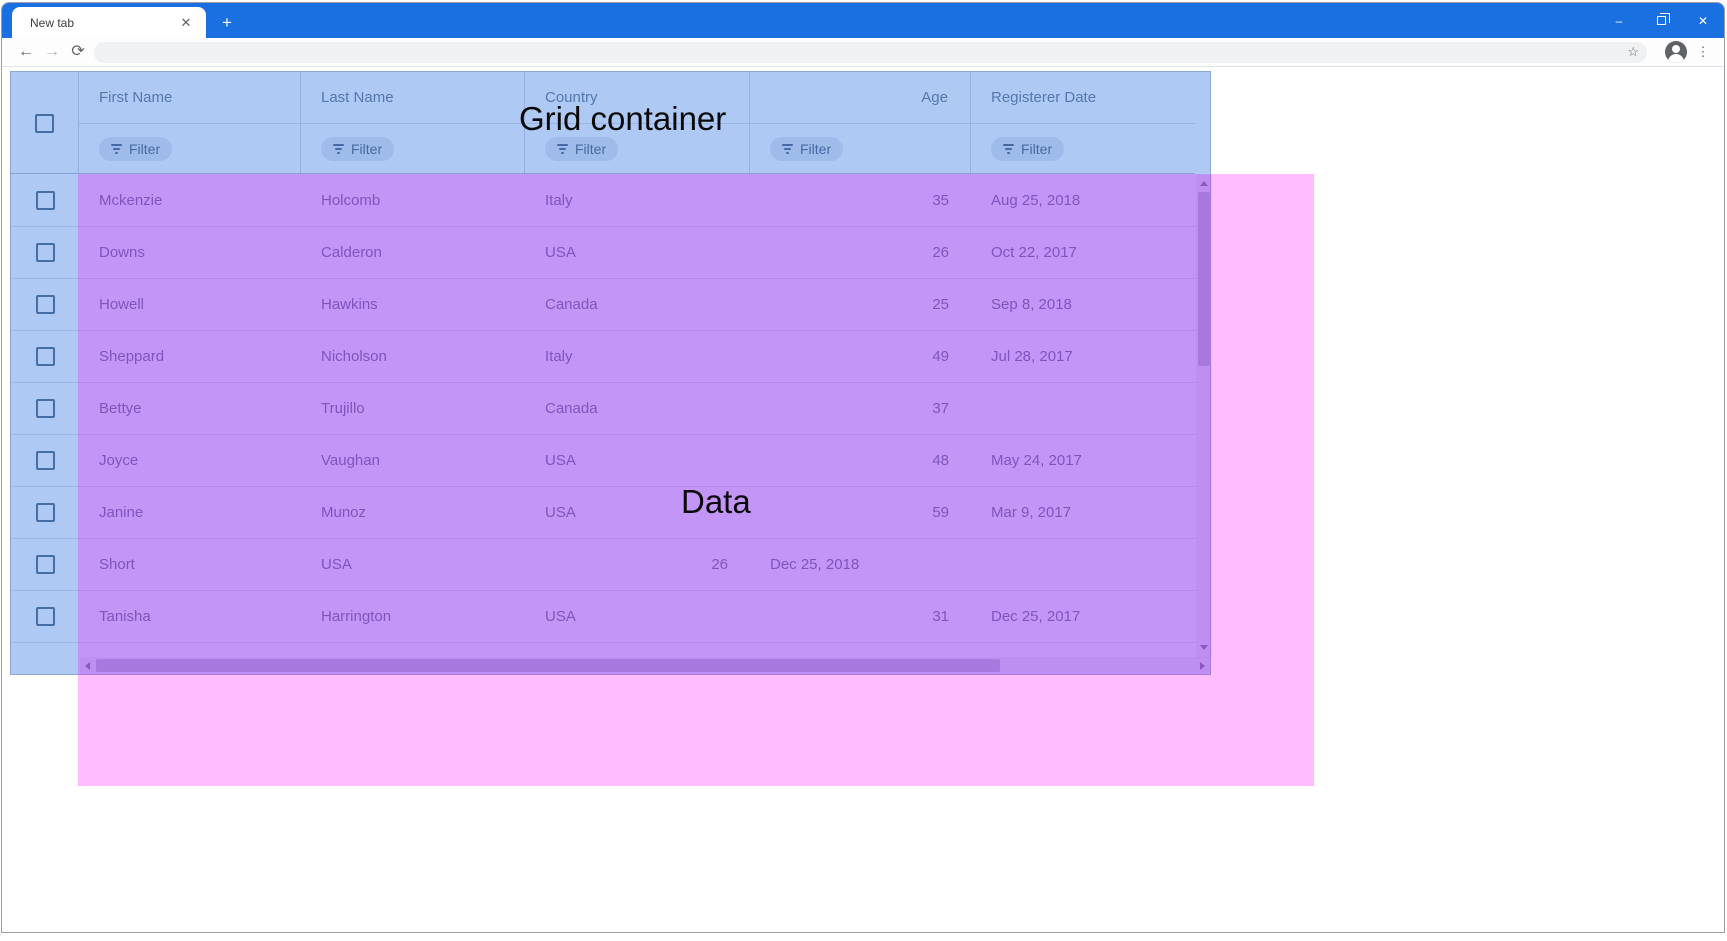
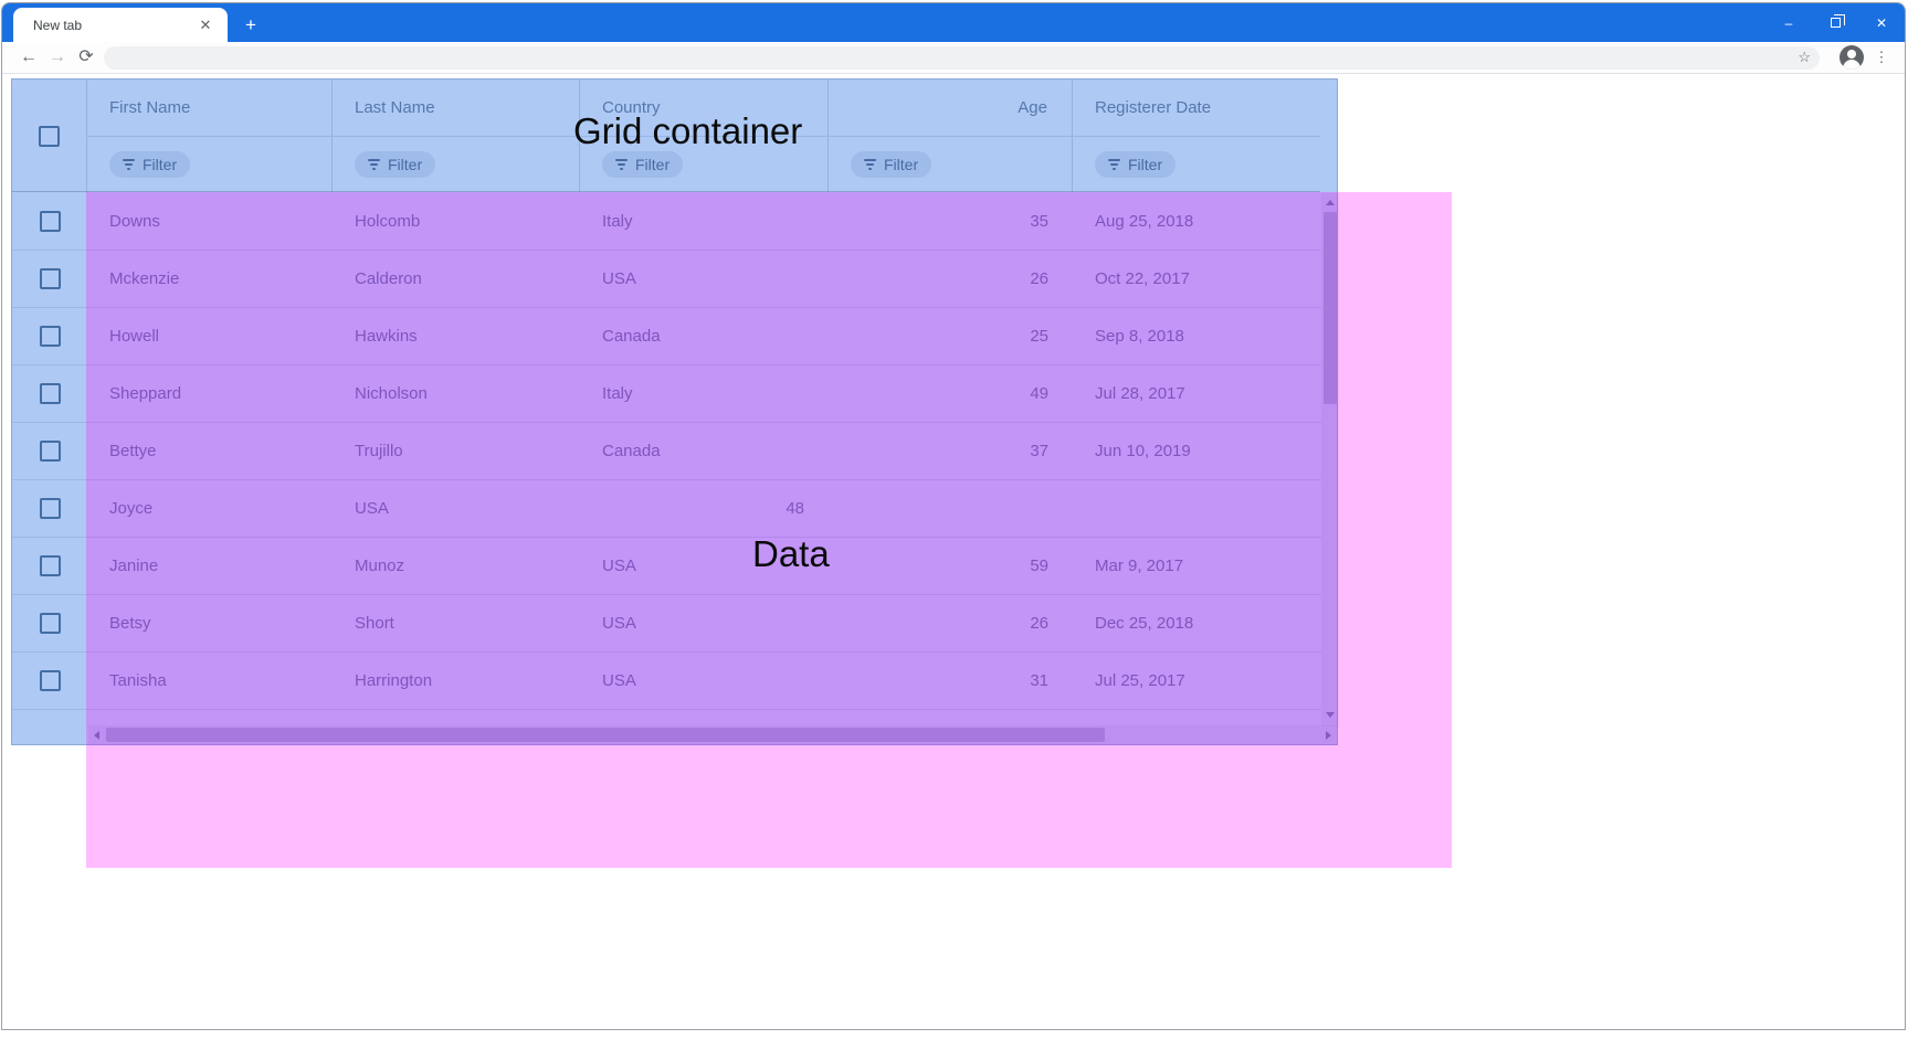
  New tab
  ✕
  +
  –
  ✕
  ←
  →
  ⟳
  ☆
  ⋮
  First Name
  Last Name
  Country
  Age
  Registerer Date
  Filter
  Filter
  Filter
  Filter
  Filter
- Mckenzie
+ Downs
  Holcomb
  Italy
  35
  Aug 25, 2018
- Downs
+ Mckenzie
  Calderon
  USA
  26
  Oct 22, 2017
  Howell
  Hawkins
  Canada
  25
  Sep 8, 2018
  Sheppard
  Nicholson
  Italy
  49
  Jul 28, 2017
  Bettye
  Trujillo
  Canada
  37
+ Jun 10, 2019
  Joyce
- Vaughan
  USA
  48
- May 24, 2017
  Janine
  Munoz
  USA
  59
  Mar 9, 2017
+ Betsy
  Short
  USA
  26
  Dec 25, 2018
  Tanisha
  Harrington
  USA
  31
- Dec 25, 2017
+ Jul 25, 2017
  Grid container
  Data
